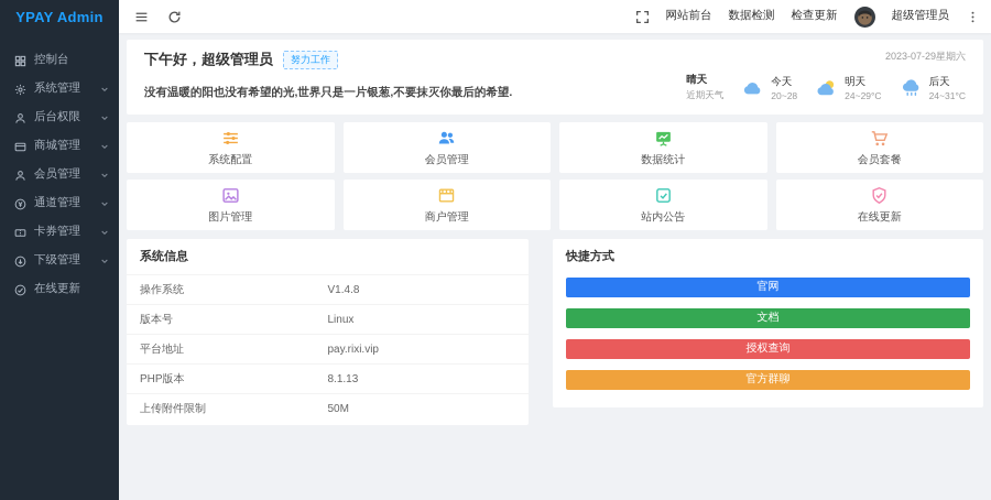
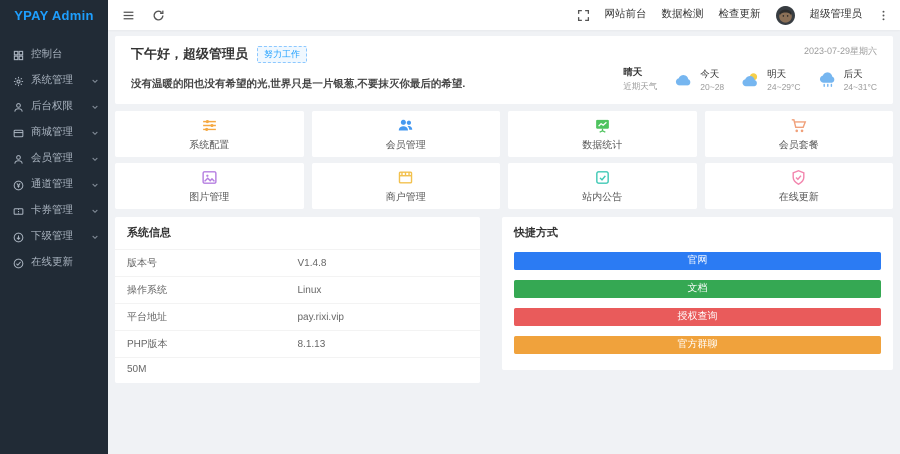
  YPAY Admin
  控制台
  系统管理
  后台权限
  商城管理
  会员管理
  通道管理
  卡券管理
  下级管理
  在线更新
  网站前台
  数据检测
  检查更新
  超级管理员
  下午好，超级管理员
  努力工作
  没有温暖的阳也没有希望的光,世界只是一片银葱,不要抹灭你最后的希望.
  2023-07-29星期六
  晴天
  近期天气
  今天
  20~28
  明天
  24~29°C
  后天
  24~31°C
  系统配置
  会员管理
  数据统计
  会员套餐
  图片管理
  商户管理
  站内公告
  在线更新
  系统信息
- 操作系统
+ 版本号
  V1.4.8
- 版本号
+ 操作系统
  Linux
  平台地址
  pay.rixi.vip
  PHP版本
  8.1.13
- 上传附件限制
  50M
  快捷方式
  官网
  文档
  授权查询
  官方群聊
